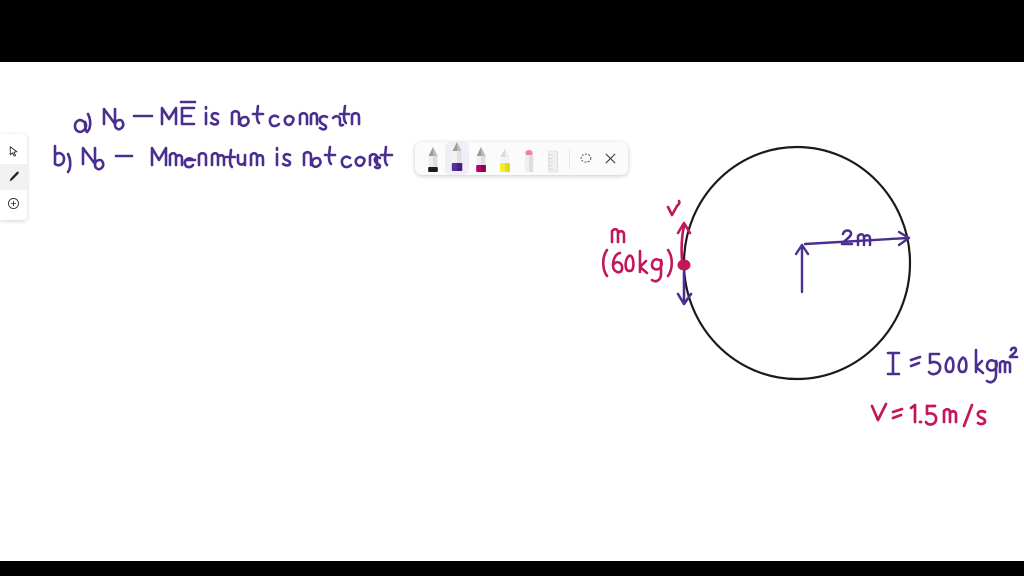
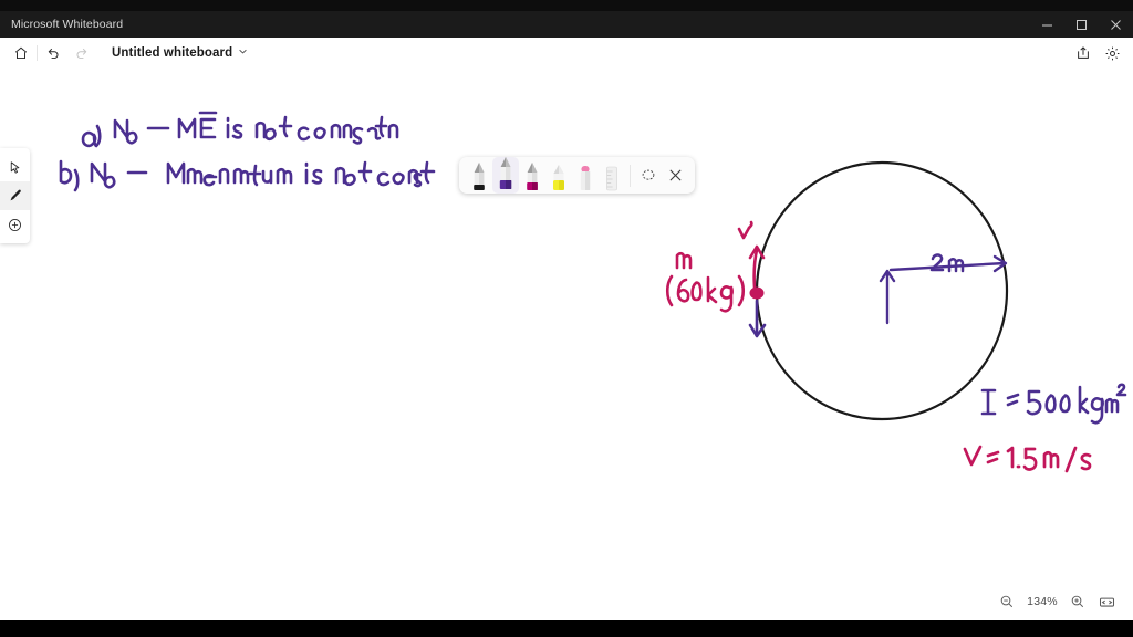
+ Microsoft Whiteboard
+ Untitled whiteboard
+ 134%
